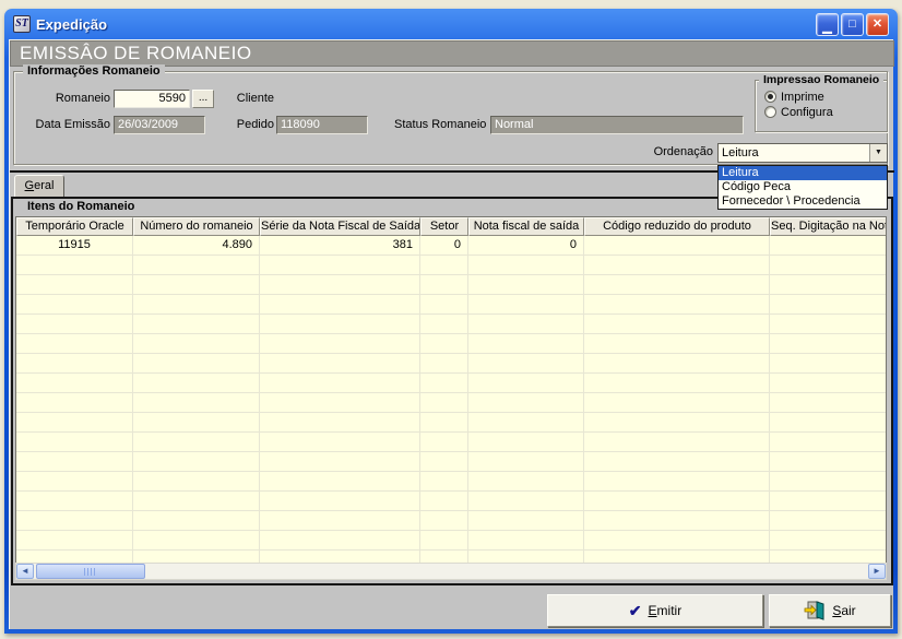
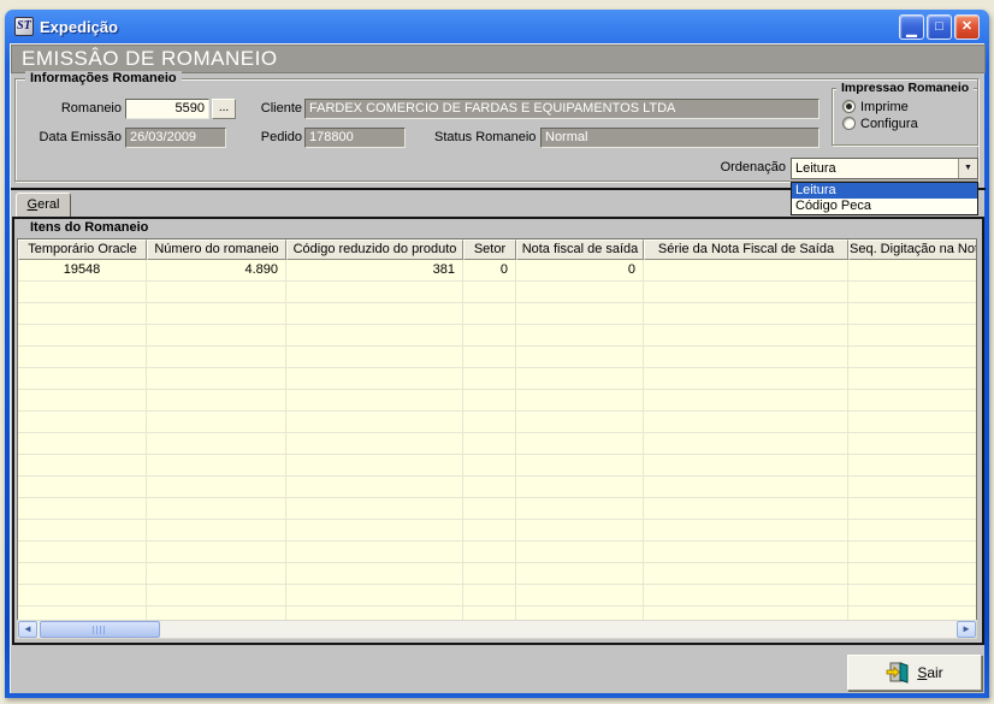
  ST
  Expedição
  ▁
  □
  ✕
  EMISSÂO DE ROMANEIO
  Informações Romaneio
  Romaneio
  5590
  ...
  Cliente
+ FARDEX COMERCIO DE FARDAS E EQUIPAMENTOS LTDA
  Data Emissão
  26/03/2009
  Pedido
- 118090
+ 178800
  Status Romaneio
  Normal
  Impressao Romaneio
  Imprime
  Configura
  Ordenação
  Leitura
  Geral
  Itens do Romaneio
  Temporário Oracle
  Número do romaneio
- Série da Nota Fiscal de Saída
+ Código reduzido do produto
  Setor
  Nota fiscal de saída
- Código reduzido do produto
+ Série da Nota Fiscal de Saída
  Seq. Digitação na No
- 11915
+ 19548
  4.890
  381
  0
  0
  ◄
  ►
- ✔
- Emitir
  Sair
  Leitura
  Código Peca
- Fornecedor \ Procedencia
